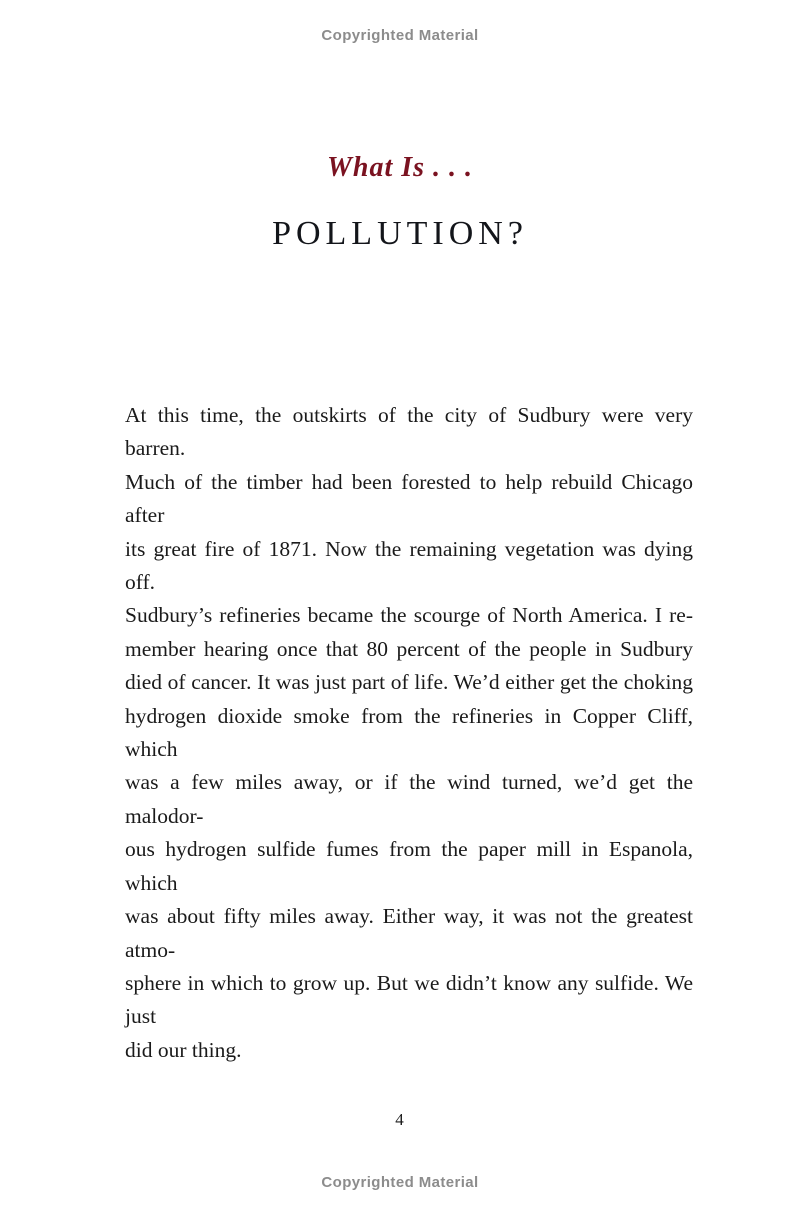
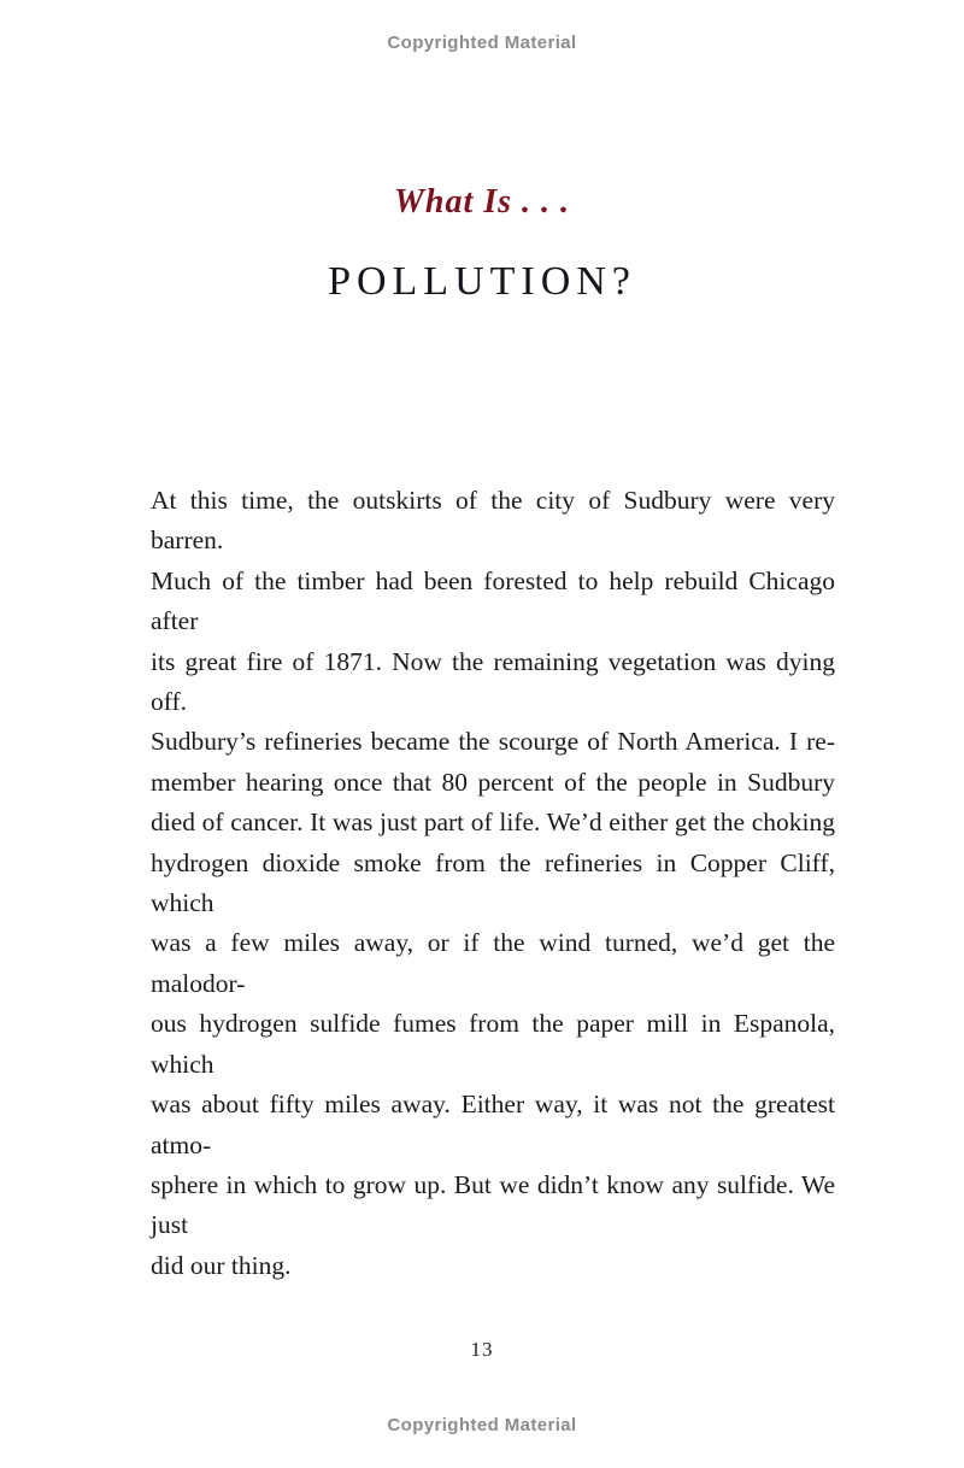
  Copyrighted Material
  What Is . . .
  POLLUTION?
  At this time, the outskirts of the city of Sudbury were very barren.
  Much of the timber had been forested to help rebuild Chicago after
  its great fire of 1871. Now the remaining vegetation was dying off.
  Sudbury’s refineries became the scourge of North America. I re-
  member hearing once that 80 percent of the people in Sudbury
  died of cancer. It was just part of life. We’d either get the choking
  hydrogen dioxide smoke from the refineries in Copper Cliff, which
  was a few miles away, or if the wind turned, we’d get the malodor-
  ous hydrogen sulfide fumes from the paper mill in Espanola, which
  was about fifty miles away. Either way, it was not the greatest atmo-
  sphere in which to grow up. But we didn’t know any sulfide. We just
  did our thing.
- 4
+ 13
  Copyrighted Material
